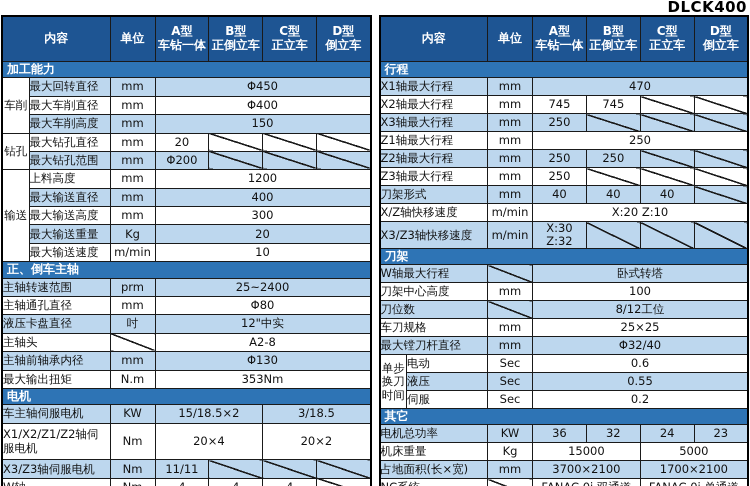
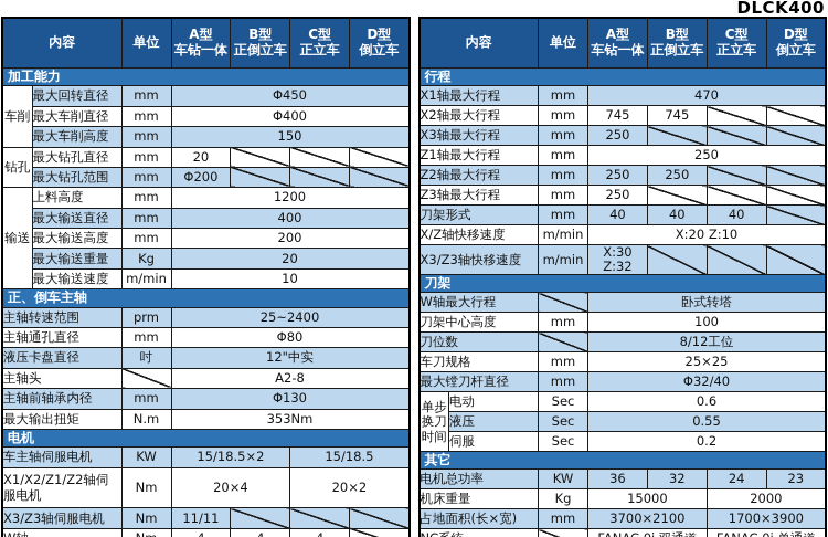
  DLCK400
  内容	单位	A型车钻一体	B型正倒立车	C型正立车	D型倒立车
  加工能力
  车削	最大回转直径	mm	Φ450
  最大车削直径	mm	Φ400
  最大车削高度	mm	150
  钻孔	最大钻孔直径	mm	20
  最大钻孔范围	mm	Φ200
  输送	上料高度	mm	1200
  最大输送直径	mm	400
- 最大输送高度	mm	300
+ 最大输送高度	mm	200
  最大输送重量	Kg	20
  最大输送速度	m/min	10
  正、倒车主轴
  主轴转速范围	prm	25~2400
  主轴通孔直径	mm	Φ80
  液压卡盘直径	吋	12"中实
  主轴头		A2-8
  主轴前轴承内径	mm	Φ130
  最大输出扭矩	N.m	353Nm
  电机
- 车主轴伺服电机	KW	15/18.5×2	3/18.5
+ 车主轴伺服电机	KW	15/18.5×2	15/18.5
  X1/X2/Z1/Z2轴伺服电机	Nm	20×4	20×2
  X3/Z3轴伺服电机	Nm	11/11
  内容	单位	A型车钻一体	B型正倒立车	C型正立车	D型倒立车
  行程
  X1轴最大行程	mm	470
  X2轴最大行程	mm	745	745
  X3轴最大行程	mm	250
  Z1轴最大行程	mm	250
  Z2轴最大行程	mm	250	250
  Z3轴最大行程	mm	250
  刀架形式	mm	40	40	40
  X/Z轴快移速度	m/min	X:20 Z:10
  X3/Z3轴快移速度	m/min	X:30 Z:32
  刀架
  W轴最大行程		卧式转塔
  刀架中心高度	mm	100
  刀位数		8/12工位
  车刀规格	mm	25×25
  最大镗刀杆直径	mm	Φ32/40
  单步 换刀 时间	电动	Sec	0.6
  液压	Sec	0.55
  伺服	Sec	0.2
  其它
  电机总功率	KW	36	32	24	23
- 机床重量	Kg	15000	5000
+ 机床重量	Kg	15000	2000
- 占地面积(长×宽)	mm	3700×2100	1700×2100
+ 占地面积(长×宽)	mm	3700×2100	1700×3900
